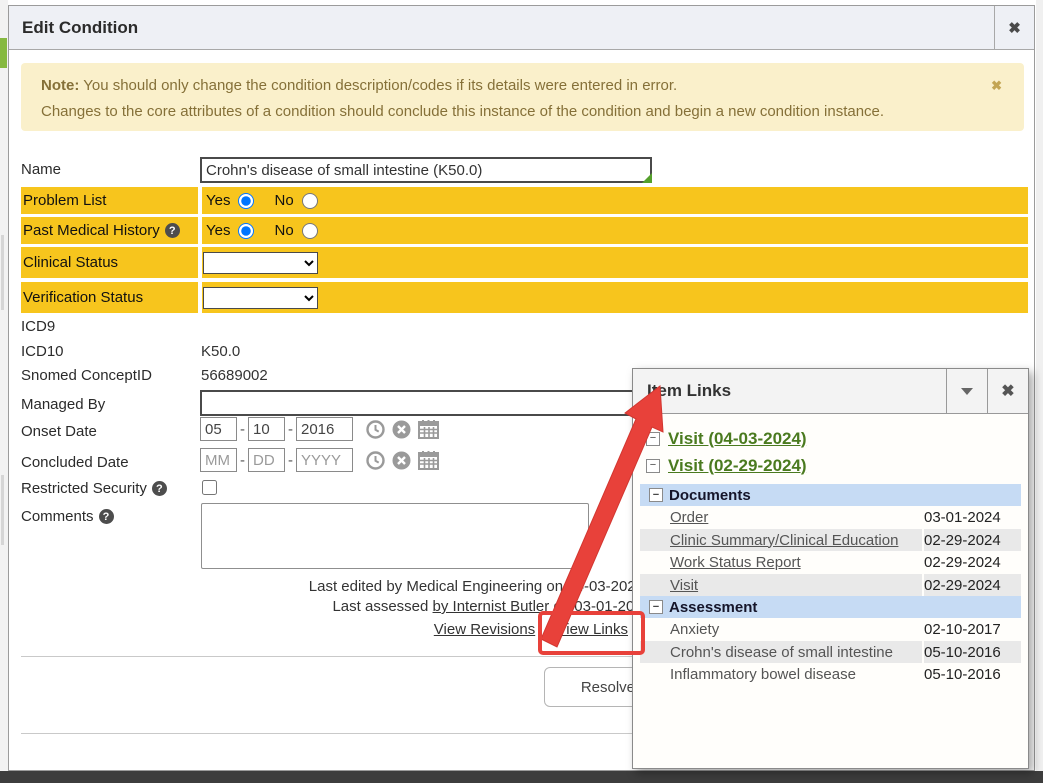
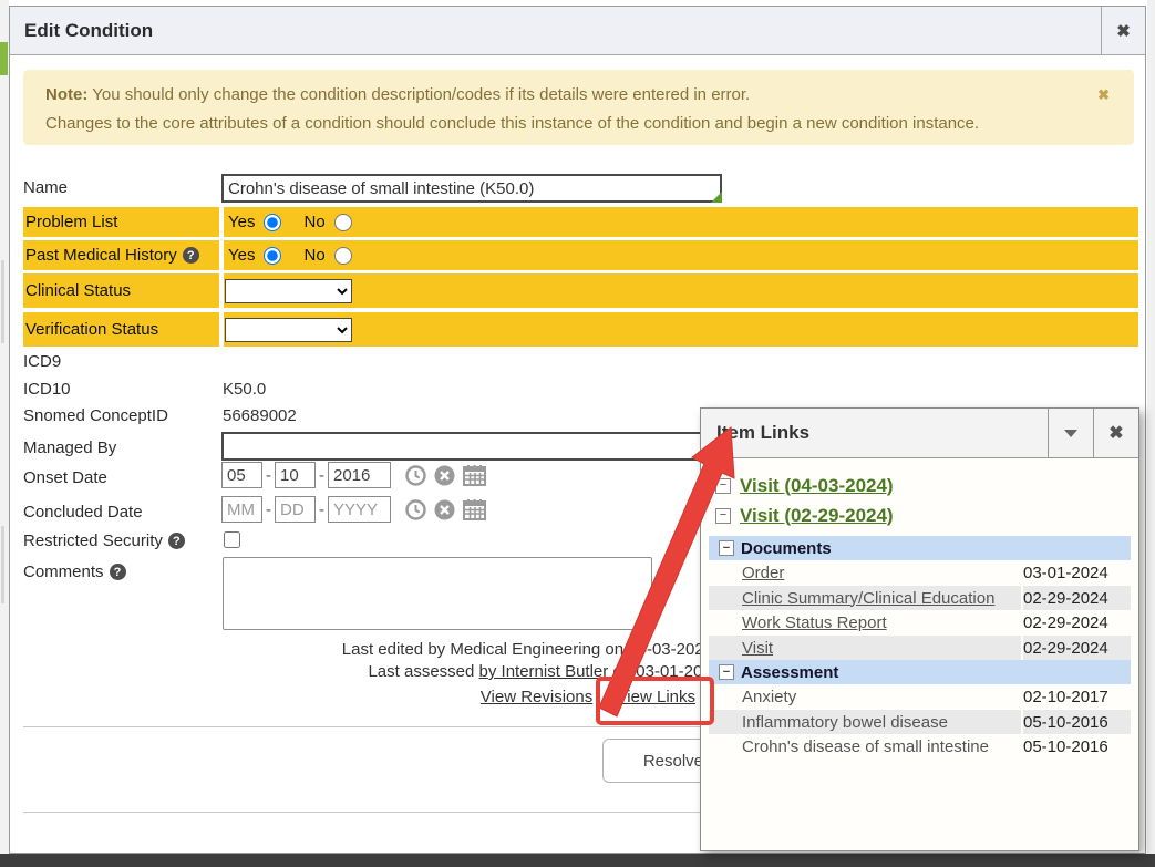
  Edit Condition
  ✖
  Note: You should only change the condition description/codes if its details were entered in error.
  Changes to the core attributes of a condition should conclude this instance of the condition and begin a new condition instance.
  ✖
  Name
  Crohn's disease of small intestine (K50.0)
  Problem List
  Yes
  No
  Past Medical History
  ?
  Yes
  No
  Clinical Status
  Verification Status
  ICD9
  ICD10
  K50.0
  Snomed ConceptID
  56689002
  Managed By
  Onset Date
  05
  -
  10
  -
  2016
  Concluded Date
  MM
  -
  DD
  -
  YYYY
  Restricted Security
  ?
  Comments
  ?
  Last edited by Medical Engineering on-03-20
  Last assessed by Internist Butler 03-01-20
  View Revisions iew Links
  Resolve
  Iem Links
  ✖
  −
  Visit (04-03-2024)
  −
  Visit (02-29-2024)
  −
  Documents
  Order
  03-01-2024
  Clinic Summary/Clinical Education
  02-29-2024
  Work Status Report
  02-29-2024
  Visit
  02-29-2024
  −
  Assessment
  Anxiety
  02-10-2017
- Crohn's disease of small intestine
+ Inflammatory bowel disease
  05-10-2016
- Inflammatory bowel disease
+ Crohn's disease of small intestine
  05-10-2016
